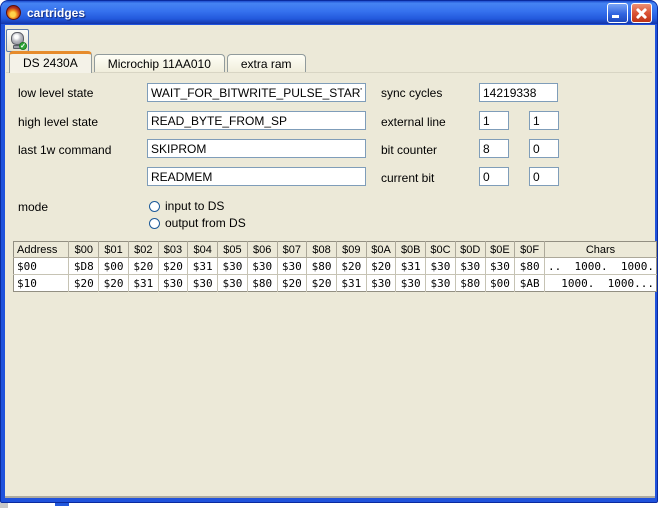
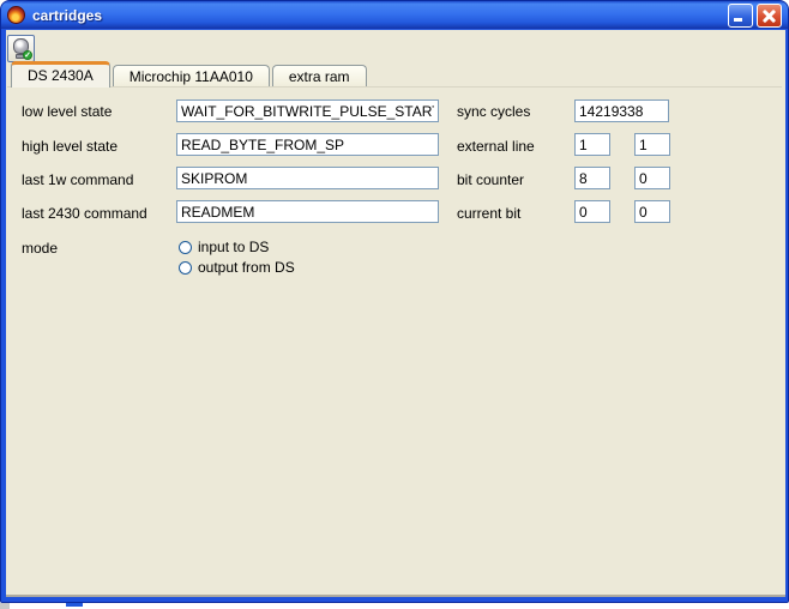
  cartridges
  DS 2430A
  Microchip 11AA010
  extra ram
  low level state
  high level state
  last 1w command
+ last 2430 command
  mode
  WAIT_FOR_BITWRITE_PULSE_STAR
  READ_BYTE_FROM_SP
  SKIPROM
  READMEM
  sync cycles
  external line
  bit counter
  current bit
  14219338
  1
  1
  8
  0
  0
  0
  input to DS
  output from DS
- Address	$00	$01	$02	$03	$04	$05	$06	$07	$08	$09	$0A	$0B	$0C	$0D	$0E	$0F	Chars
- $00	$D8	$00	$20	$20	$31	$30	$30	$30	$80	$20	$20	$31	$30	$30	$30	$80	.. 1000. 1000.
- $10	$20	$20	$31	$30	$30	$30	$80	$20	$20	$31	$30	$30	$30	$80	$00	$AB	1000. 1000...
